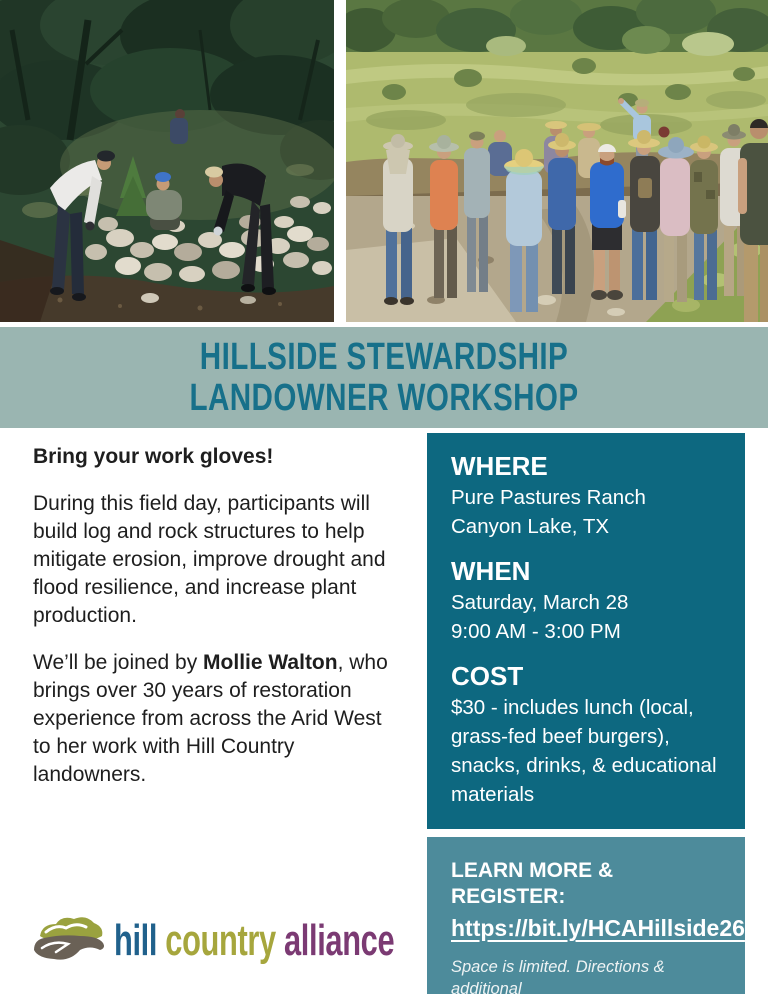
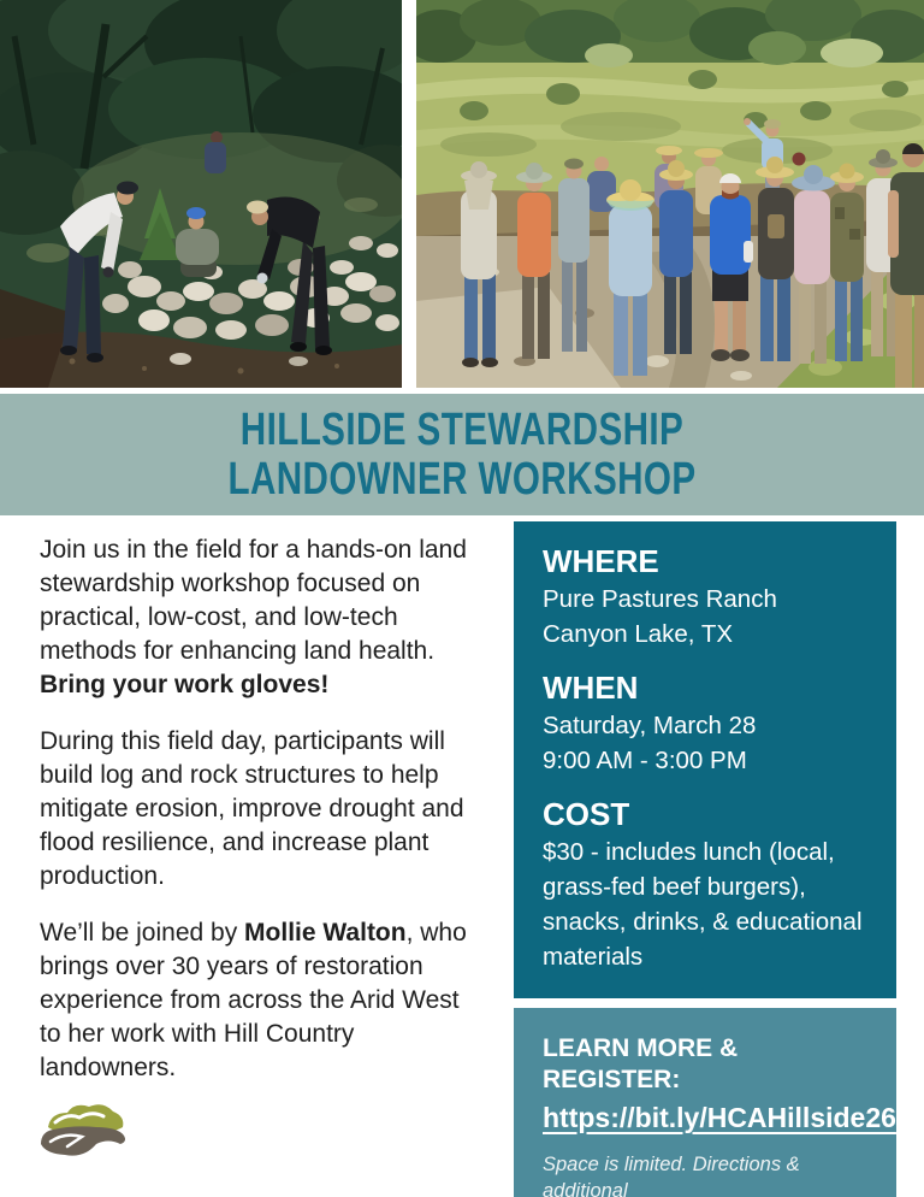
  HILLSIDE STEWARDSHIP
  LANDOWNER WORKSHOP
+ Join us in the field for a hands-on land
+ stewardship workshop focused on
+ practical, low-cost, and low-tech
+ methods for enhancing land health.
  Bring your work gloves!
  During this field day, participants will
  build log and rock structures to help
  mitigate erosion, improve drought and
  flood resilience, and increase plant
  production.
  We’ll be joined by Mollie Walton, who
  brings over 30 years of restoration
  experience from across the Arid West
  to her work with Hill Country
  landowners.
- hill country alliance
  WHERE
  Pure Pastures Ranch
  Canyon Lake, TX
  WHEN
  Saturday, March 28
  9:00 AM - 3:00 PM
  COST
  $30 - includes lunch (local,
  grass-fed beef burgers),
  snacks, drinks, & educational
  materials
  LEARN MORE & REGISTER:
  https://bit.ly/HCAHillside26
  Space is limited. Directions & additional
